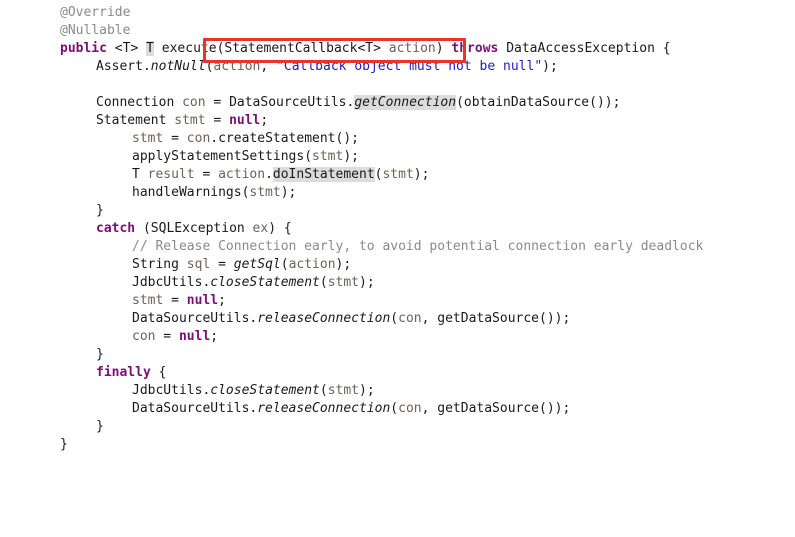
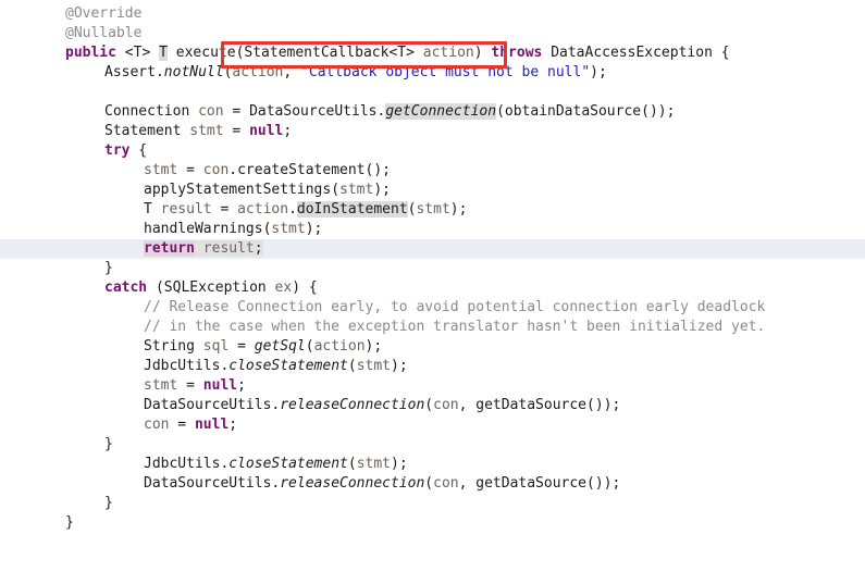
  @Override
  @Nullable
  public <T> T execute(StatementCallback<T> action) throws DataAccessException {
  Assert.notNull(action, "Callback object must not be null");
  Connection con = DataSourceUtils.getConnection(obtainDataSource());
  Statement stmt = null;
+ try {
  stmt = con.createStatement();
  applyStatementSettings(stmt);
  T result = action.doInStatement(stmt);
  handleWarnings(stmt);
+ return result;
  }
  catch (SQLException ex) {
  // Release Connection early, to avoid potential connection early deadlock
+ // in the case when the exception translator hasn't been initialized yet.
  String sql = getSql(action);
  JdbcUtils.closeStatement(stmt);
  stmt = null;
  DataSourceUtils.releaseConnection(con, getDataSource());
  con = null;
  }
- finally {
  JdbcUtils.closeStatement(stmt);
  DataSourceUtils.releaseConnection(con, getDataSource());
  }
  }
